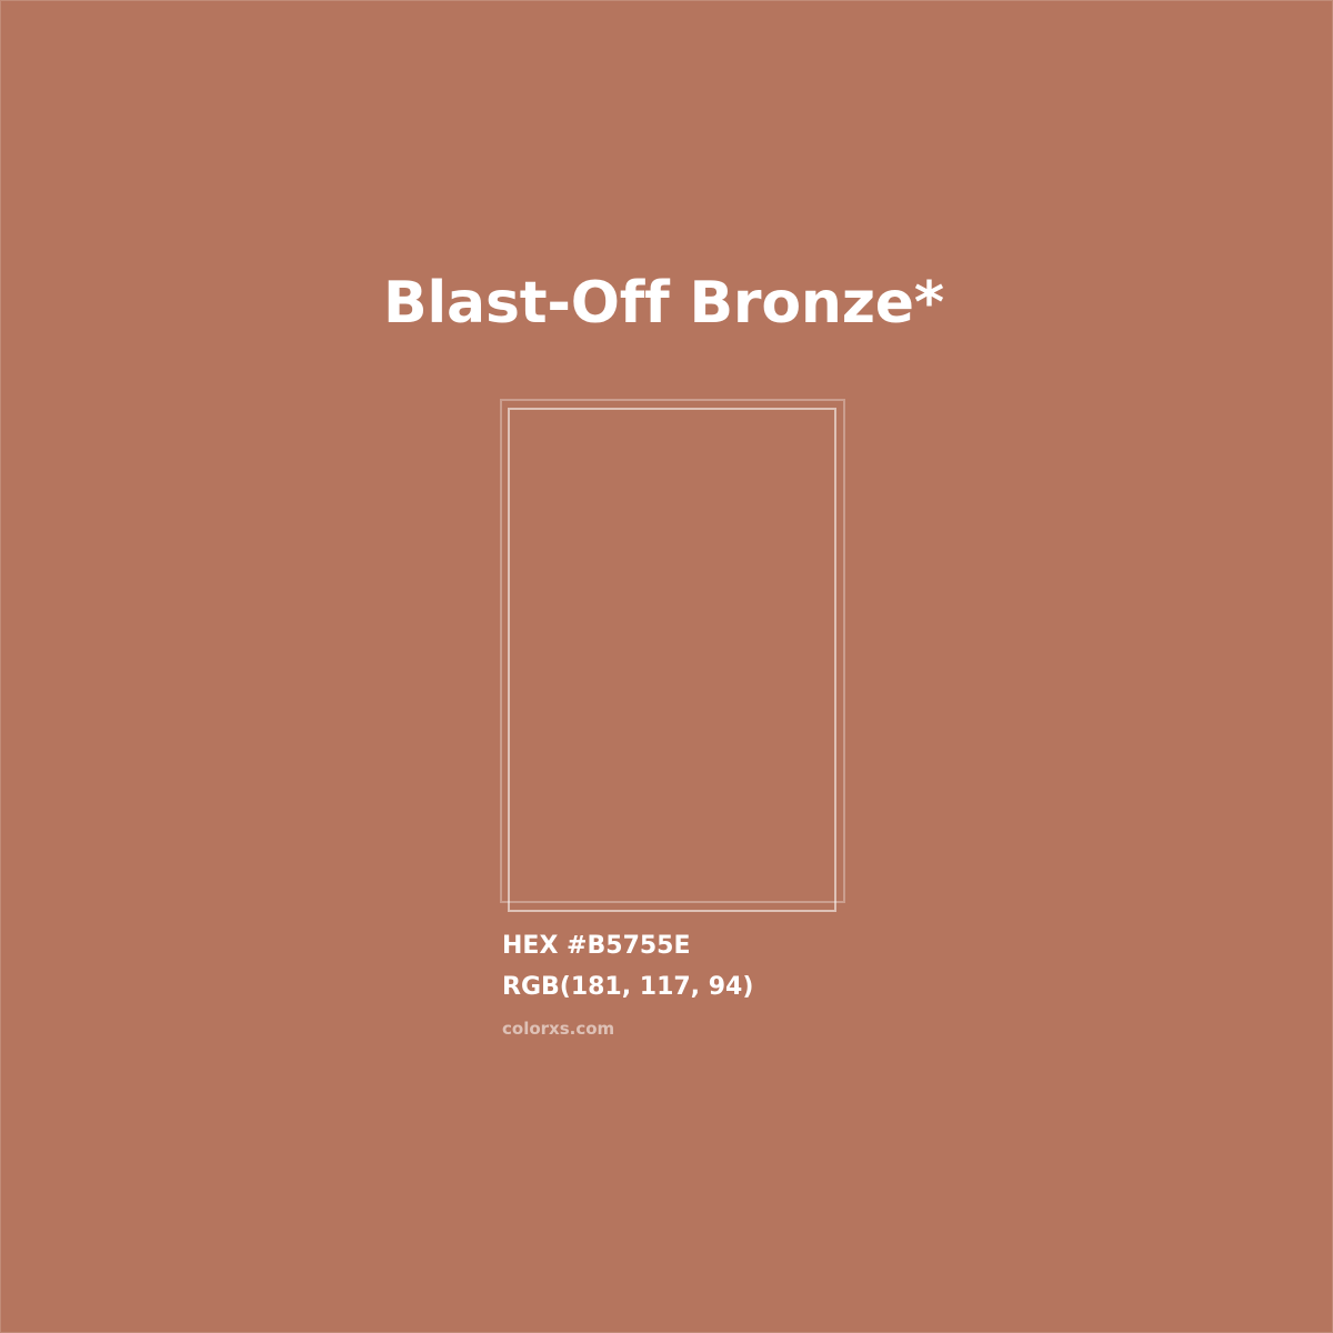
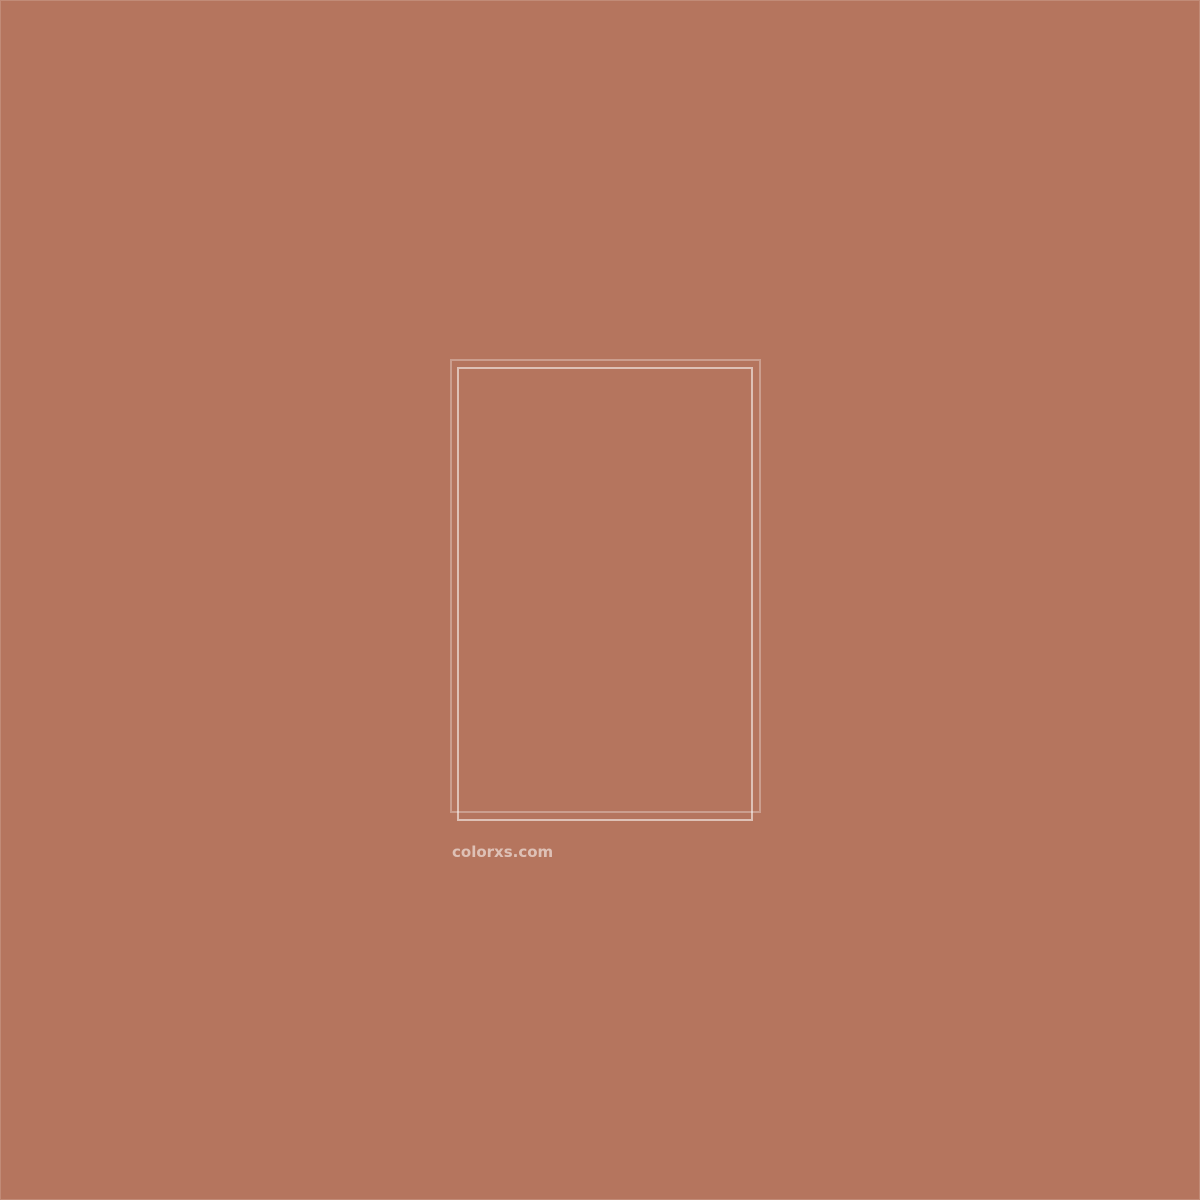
- Blast-Off Bronze*
- HEX #B5755E
- RGB(181, 117, 94)
  colorxs.com
